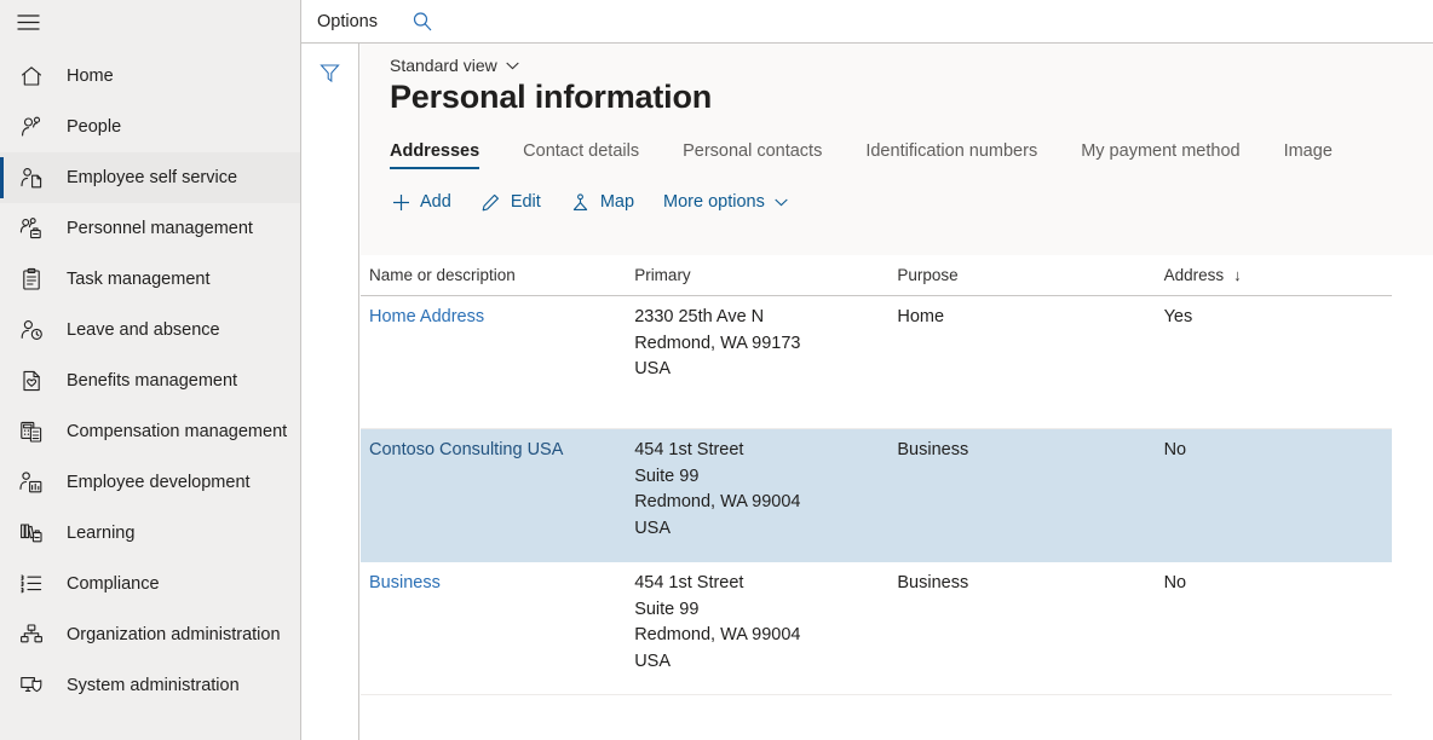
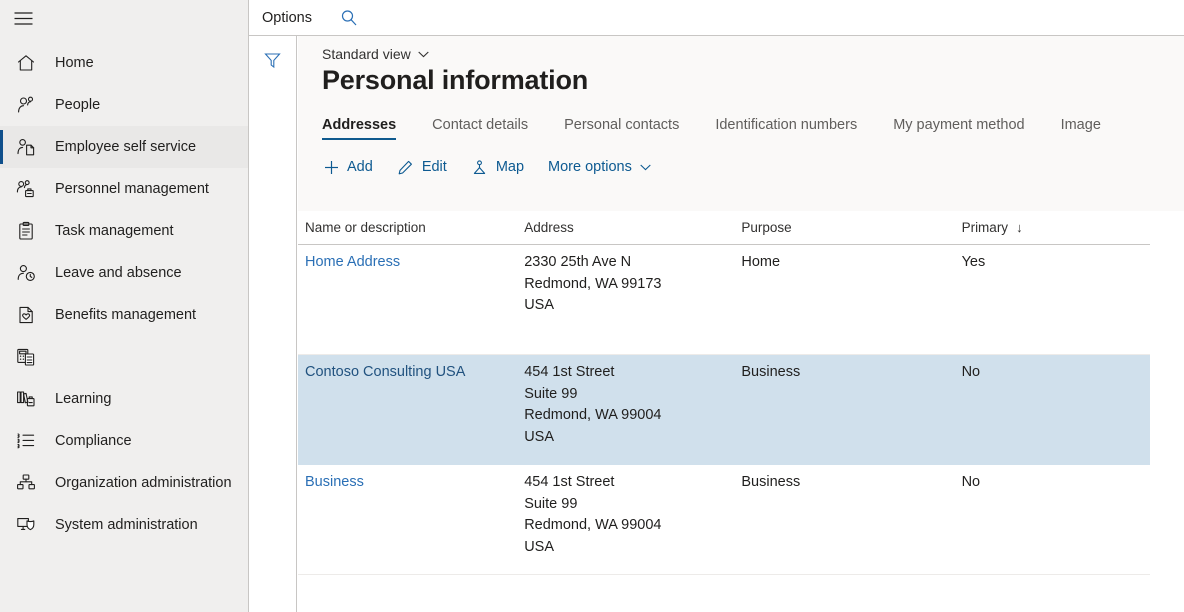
  Home
  People
  Employee self service
  Personnel management
  Task management
  Leave and absence
  Benefits management
- Compensation management
- Employee development
  Learning
  Compliance
  Organization administration
  System administration
  Options
  Standard view
  Personal information
  Addresses
  Contact details
  Personal contacts
  Identification numbers
  My payment method
  Image
  Add
  Edit
  Map
  More options
  Name or description
- Primary
+ Address
  Purpose
- Address
+ Primary
  ↓
  Home Address
  2330 25th Ave N
  Redmond, WA 99173
  USA
  Home
  Yes
  Contoso Consulting USA
  454 1st Street
  Suite 99
  Redmond, WA 99004
  USA
  Business
  No
  Business
  454 1st Street
  Suite 99
  Redmond, WA 99004
  USA
  Business
  No
